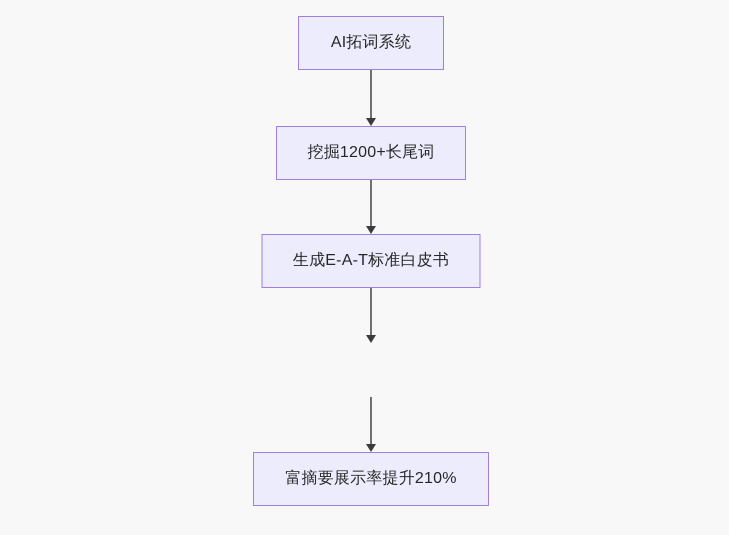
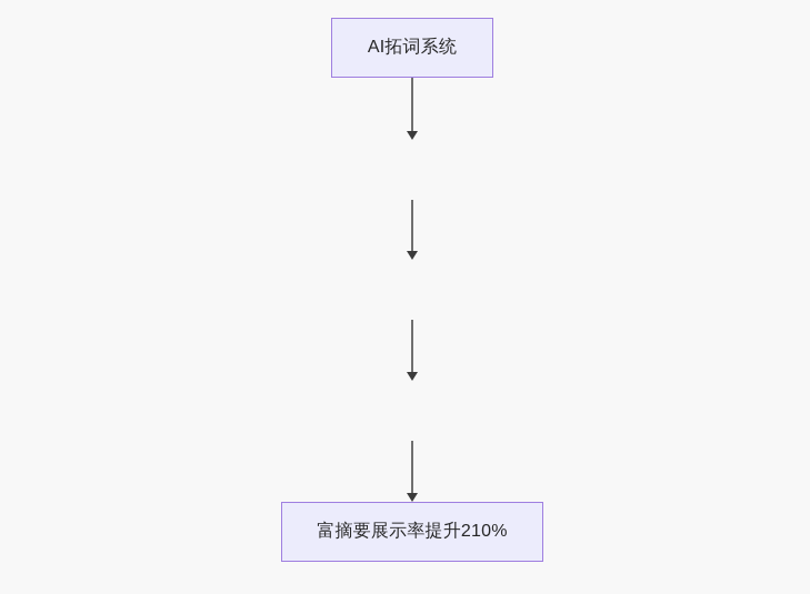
  AI拓词系统
- 挖掘1200+长尾词
- 生成E-A-T标准白皮书
  富摘要展示率提升210%
